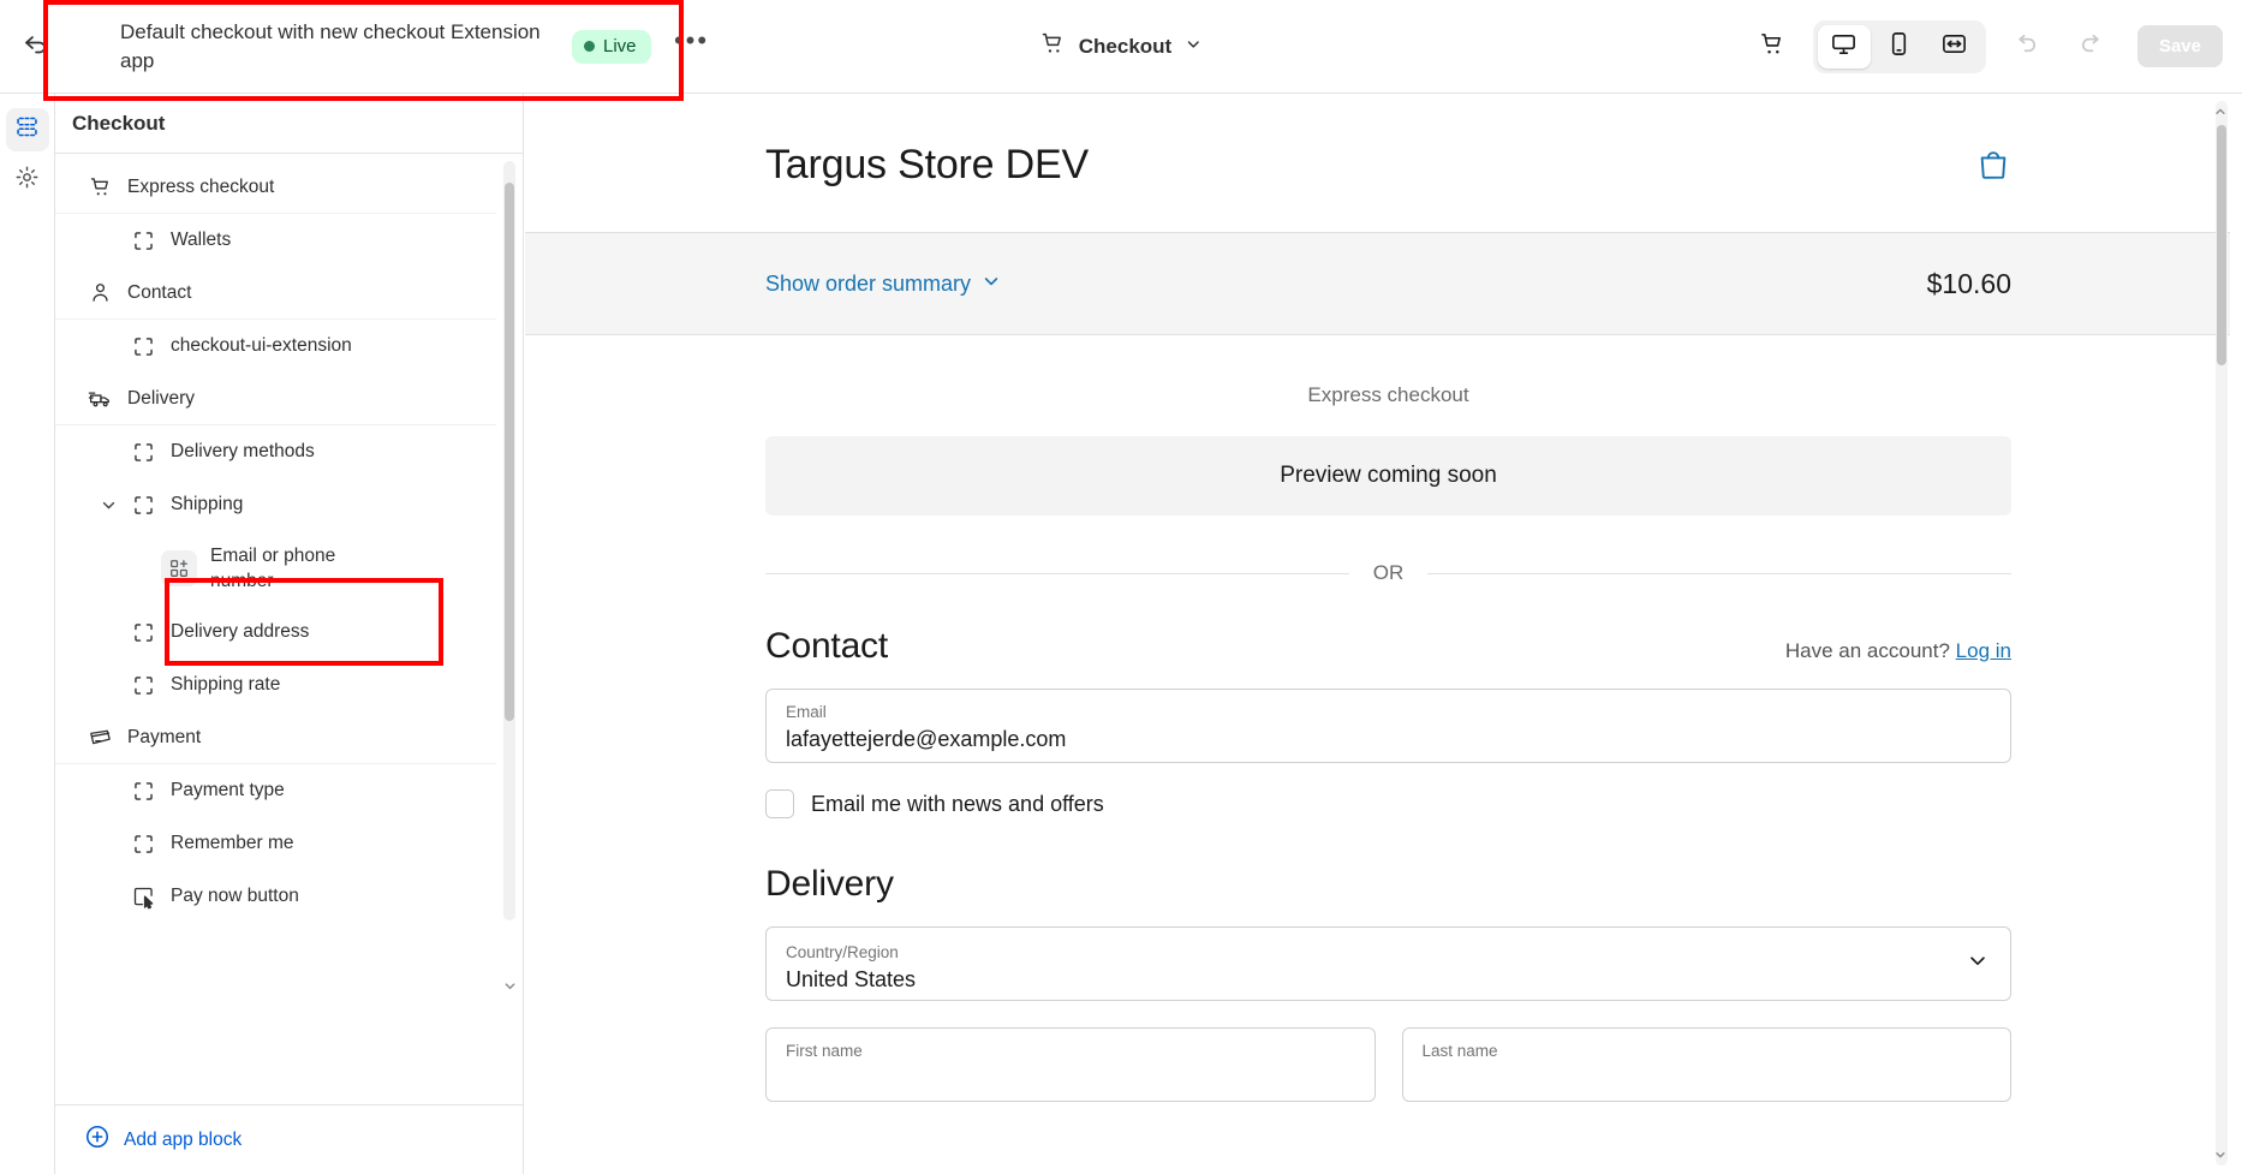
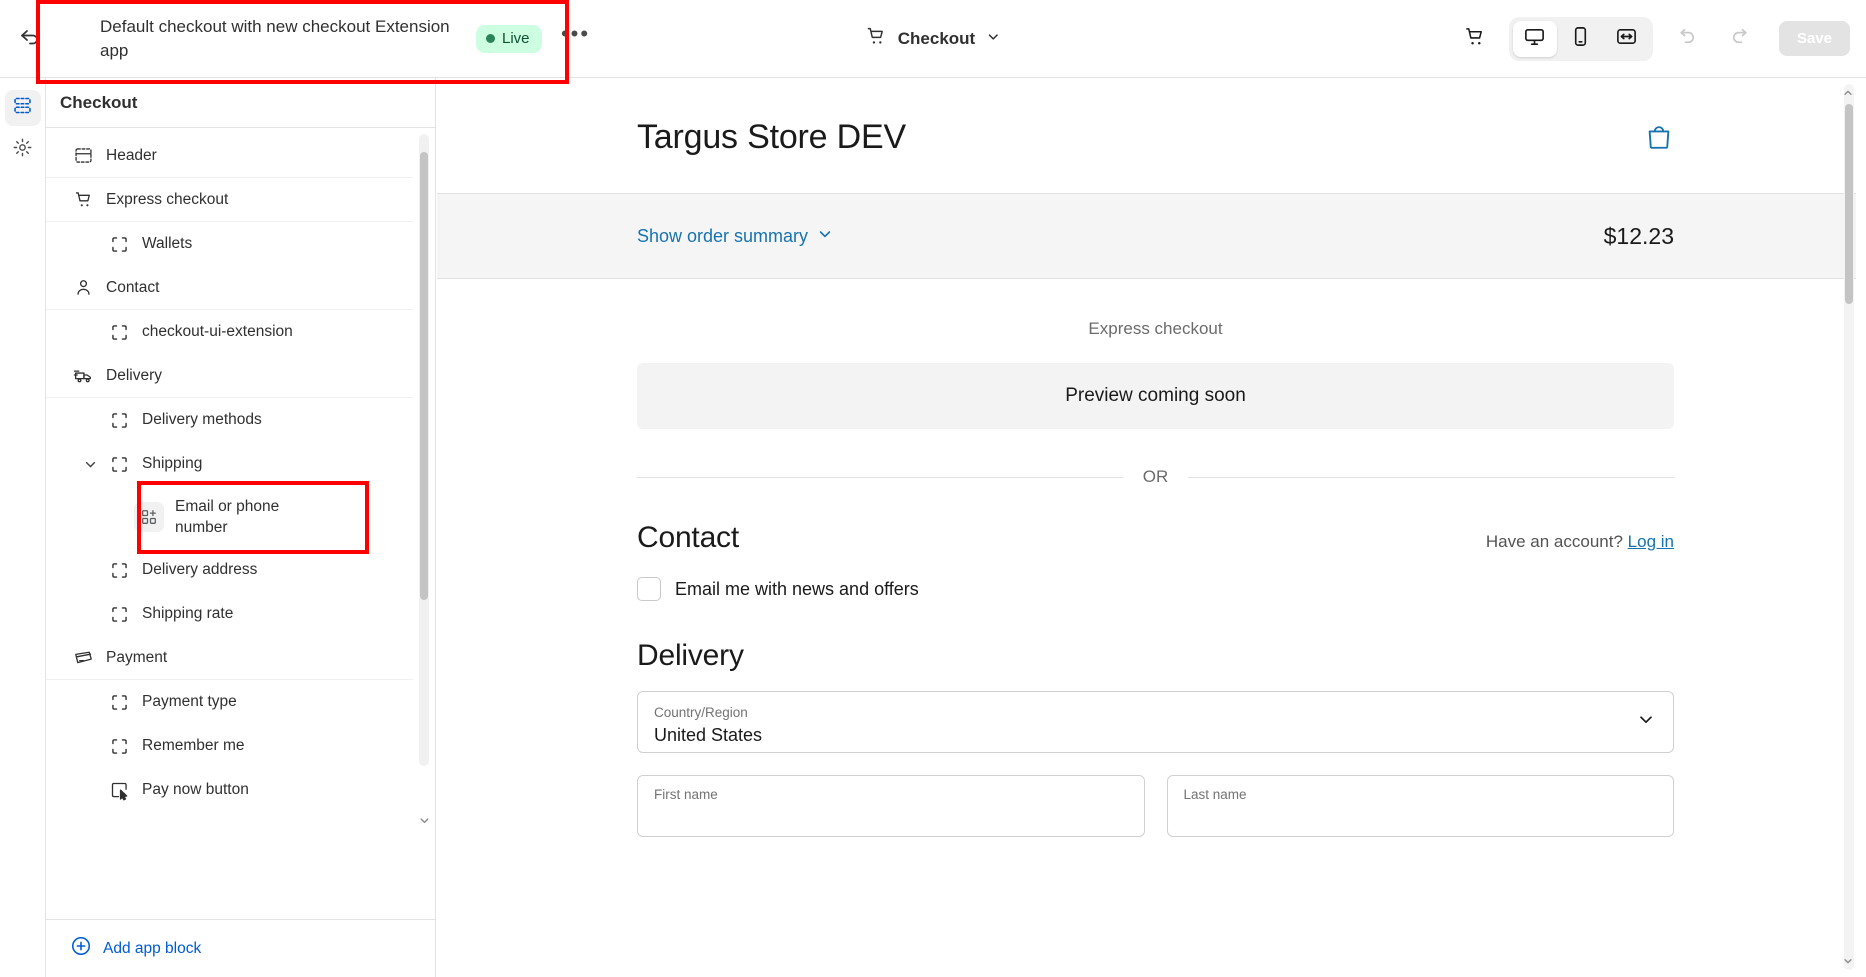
  Default checkout with new checkout Extension app
  Live
  •••
  Checkout
  Save
  Checkout
+ Header
  Express checkout
  Wallets
  Contact
  checkout-ui-extension
  Delivery
  Delivery methods
  Shipping
  Email or phone number
  Delivery address
  Shipping rate
  Payment
  Payment type
  Remember me
  Pay now button
  Add app block
  Targus Store DEV
  Show order summary
- $10.60
+ $12.23
  Express checkout
  Preview coming soon
  OR
  Contact
  Have an account? Log in
- Email
- lafayettejerde@example.com
  Email me with news and offers
  Delivery
  Country/Region
  United States
  First name
  Last name
